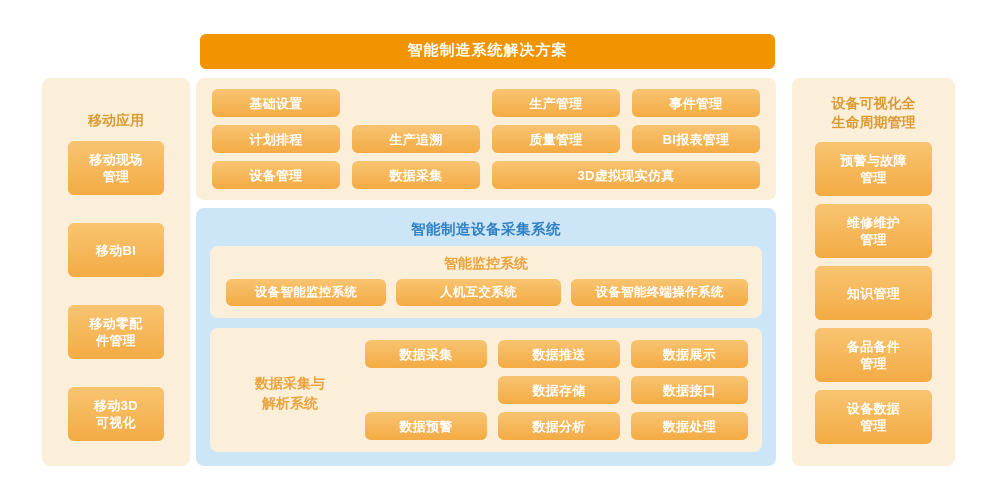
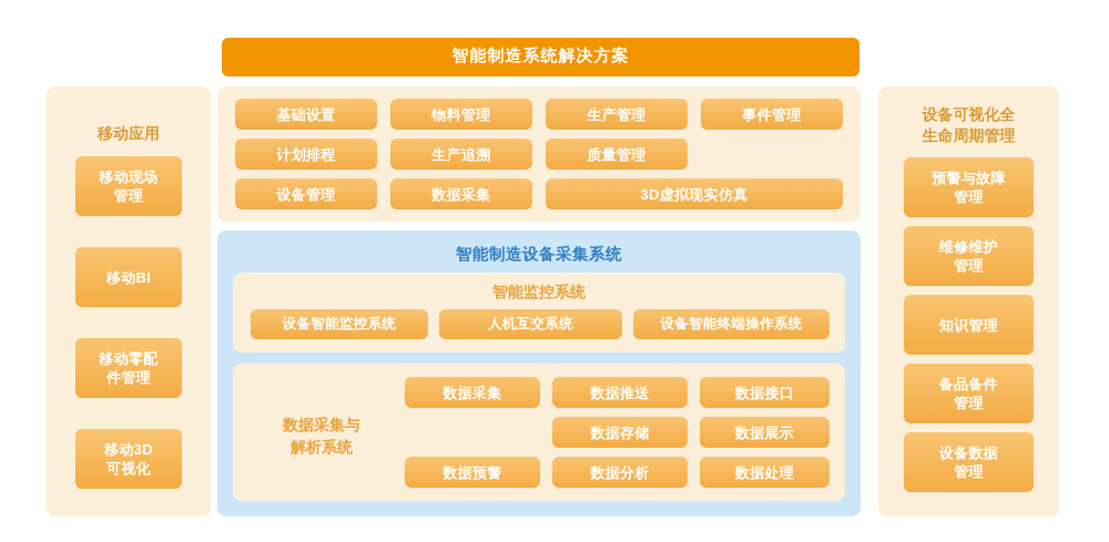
  智能制造系统解决方案
  移动应用
  移动现场
  管理
  移动BI
  移动零配
  件管理
  移动3D
  可视化
  设备可视化全
  生命周期管理
  预警与故障
  管理
  维修维护
  管理
  知识管理
  备品备件
  管理
  设备数据
  管理
  基础设置
+ 物料管理
  生产管理
  事件管理
  计划排程
  生产追溯
  质量管理
- BI报表管理
  设备管理
  数据采集
  3D虚拟现实仿真
  智能制造设备采集系统
  智能监控系统
  设备智能监控系统
  人机互交系统
  设备智能终端操作系统
  数据采集与
  解析系统
  数据采集
  数据推送
- 数据展示
+ 数据接口
  数据存储
- 数据接口
+ 数据展示
  数据预警
  数据分析
  数据处理
